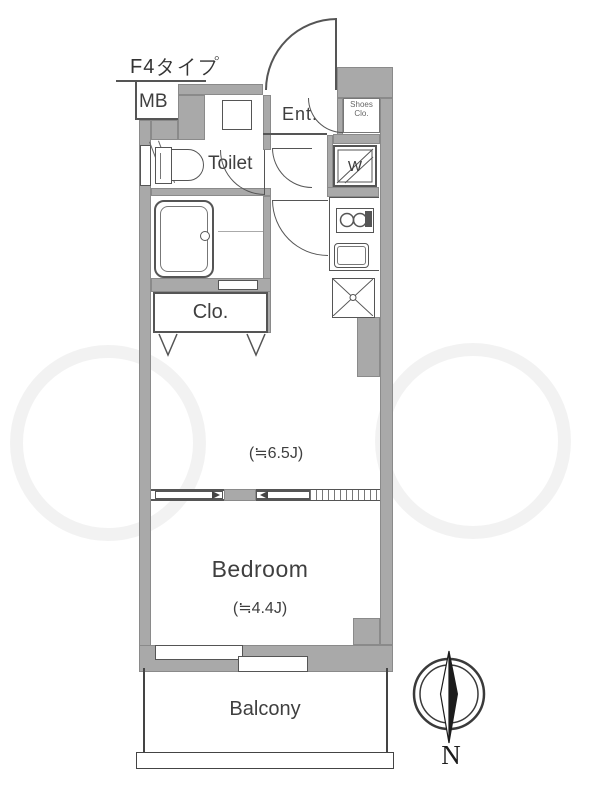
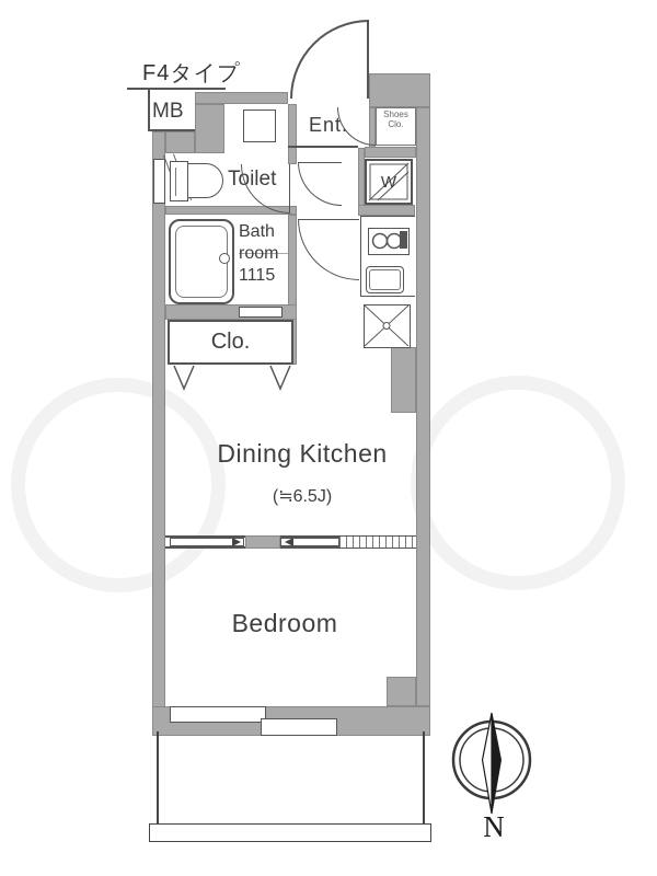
  F4タイプ
  MB
  Ent.
  Shoes
  Clo.
  Toilet
  W
+ Bath
+ room
+ 1115
  Clo.
+ Dining Kitchen
  (≒6.5J)
  Bedroom
- (≒4.4J)
- Balcony
  N
